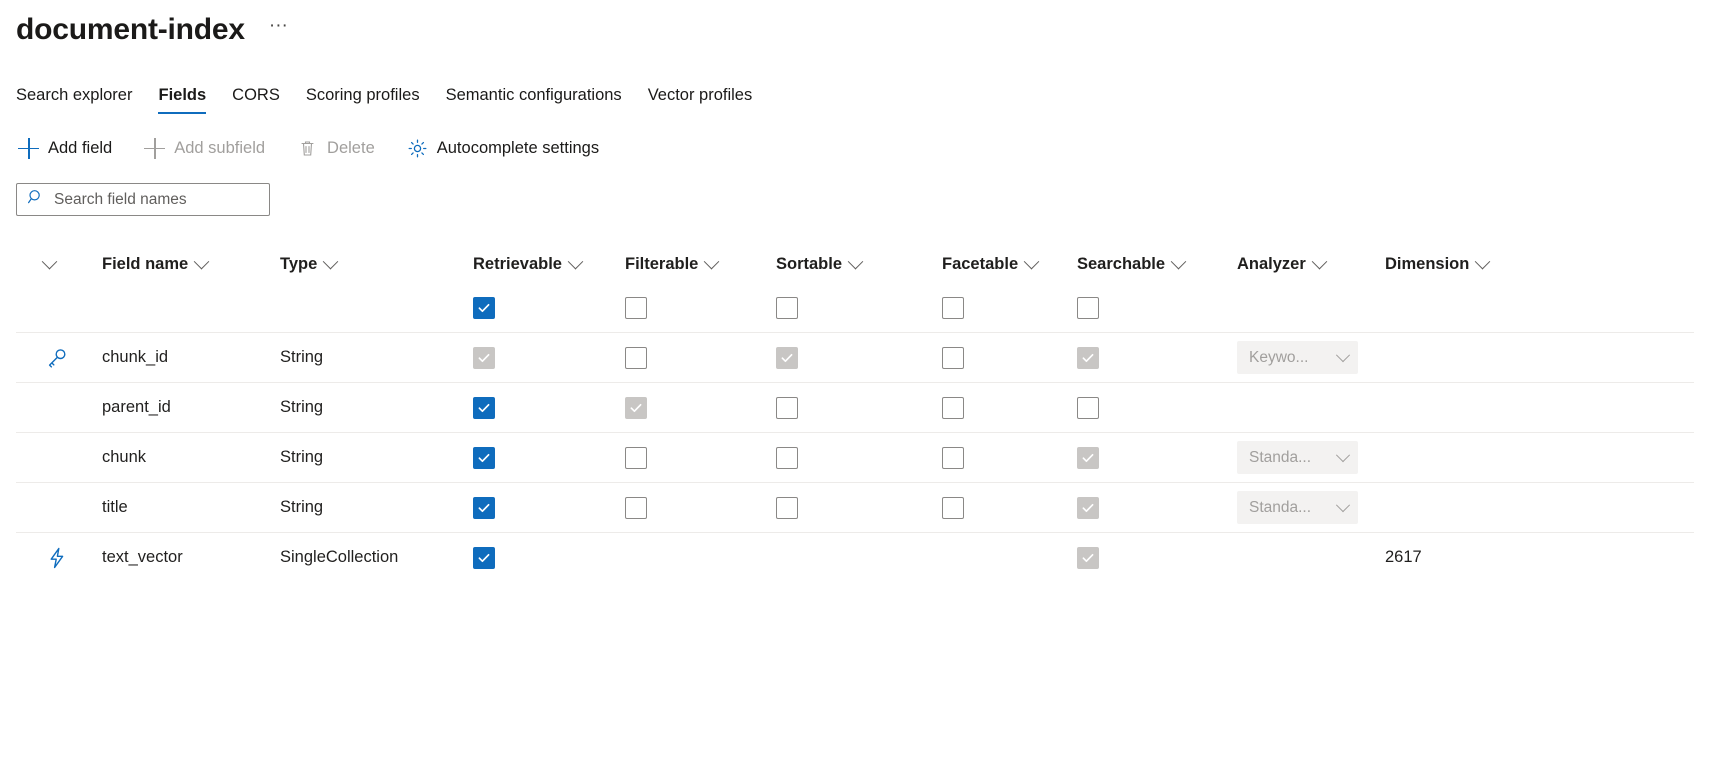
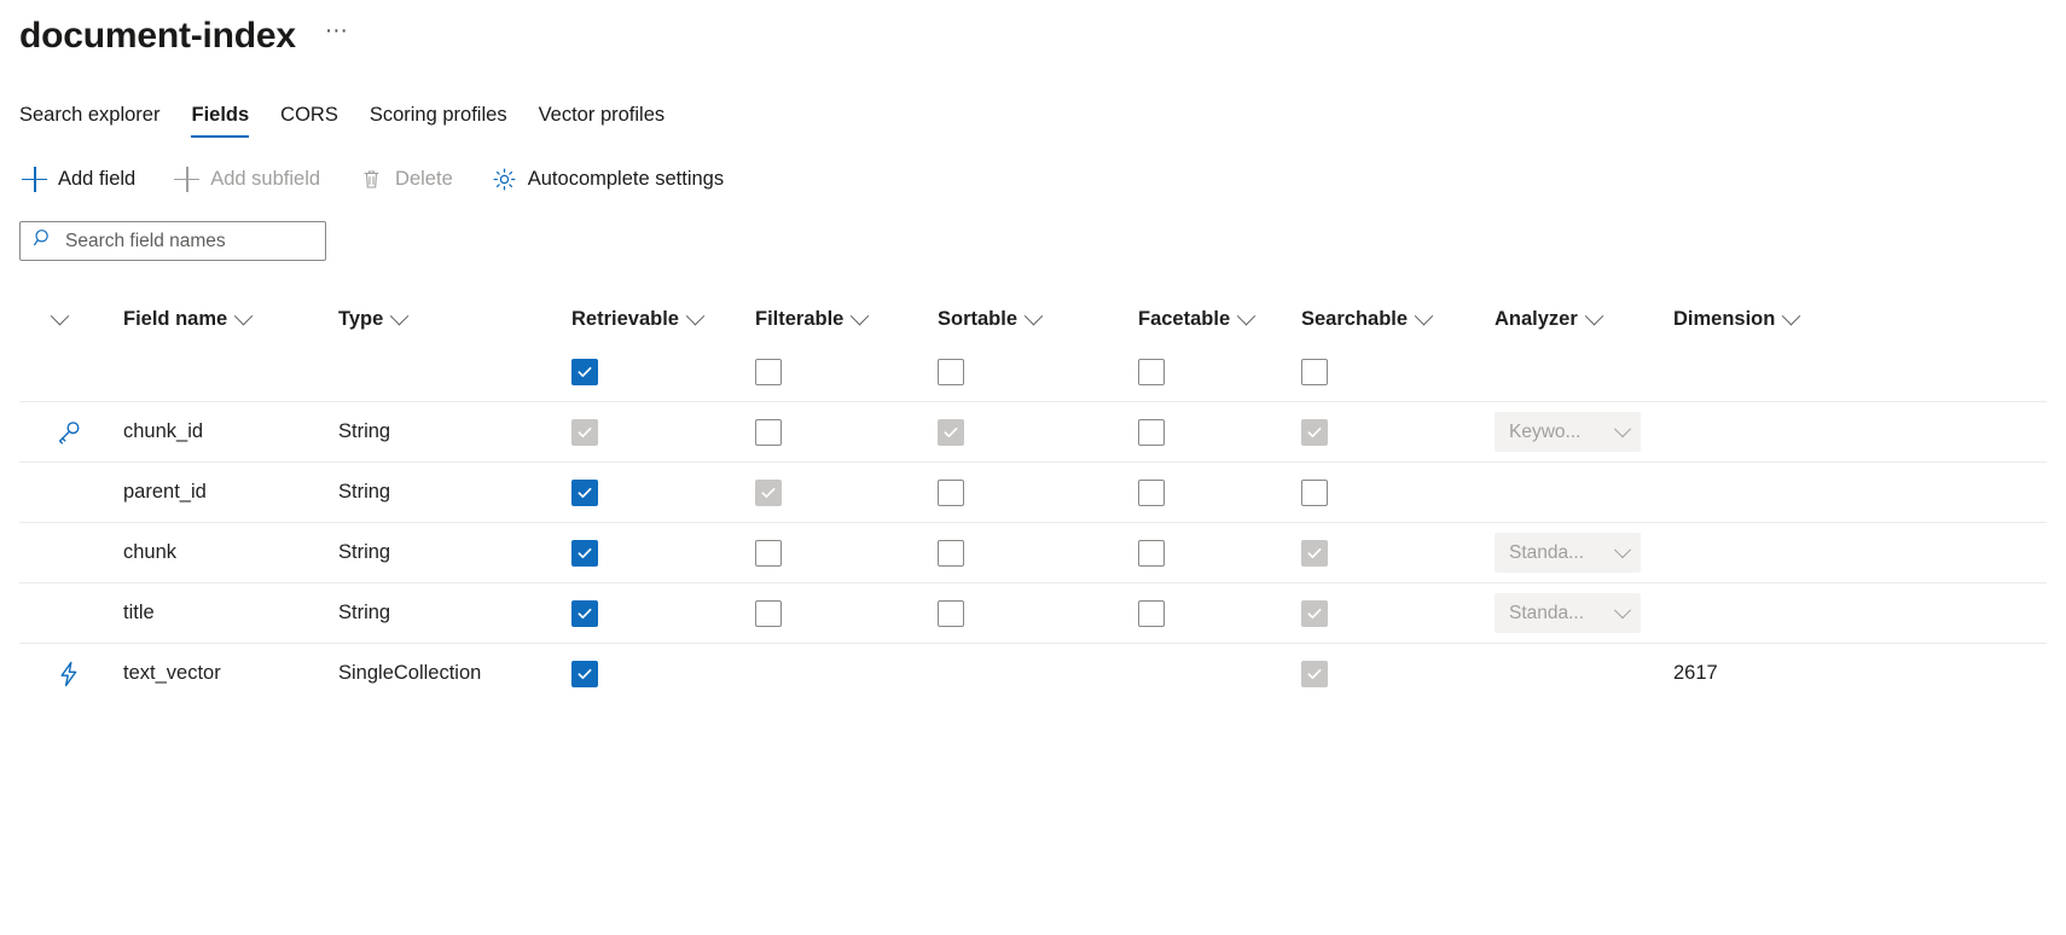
  document-index
  ···
  Search explorer
  Fields
  CORS
  Scoring profiles
- Semantic configurations
  Vector profiles
  Add field
  Add subfield
  Delete
  Autocomplete settings
  Search field names
  Field name
  Type
  Retrievable
  Filterable
  Sortable
  Facetable
  Searchable
  Analyzer
  Dimension
  chunk_id
  String
  Keywo...
  parent_id
  String
  chunk
  String
  Standa...
  title
  String
  Standa...
  text_vector
  SingleCollection
  2617
